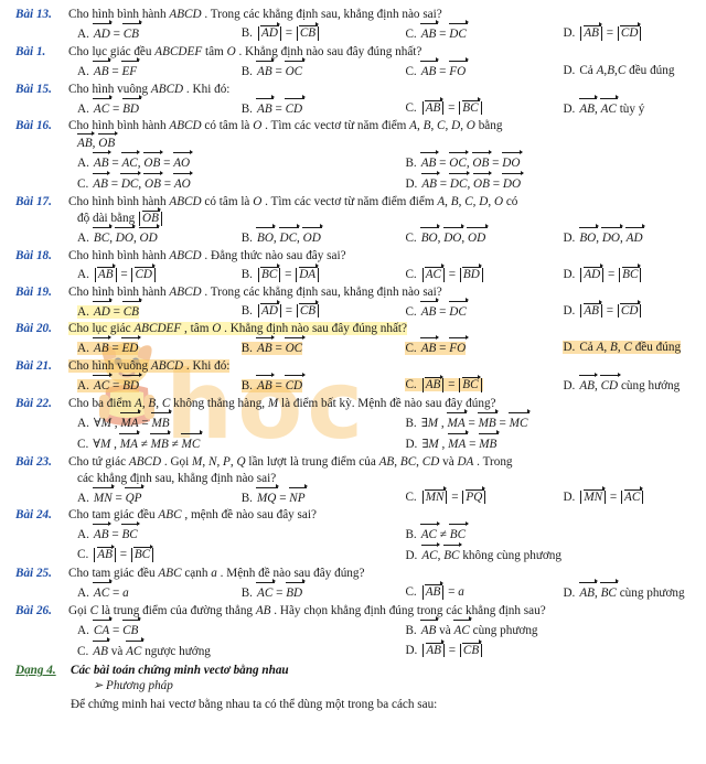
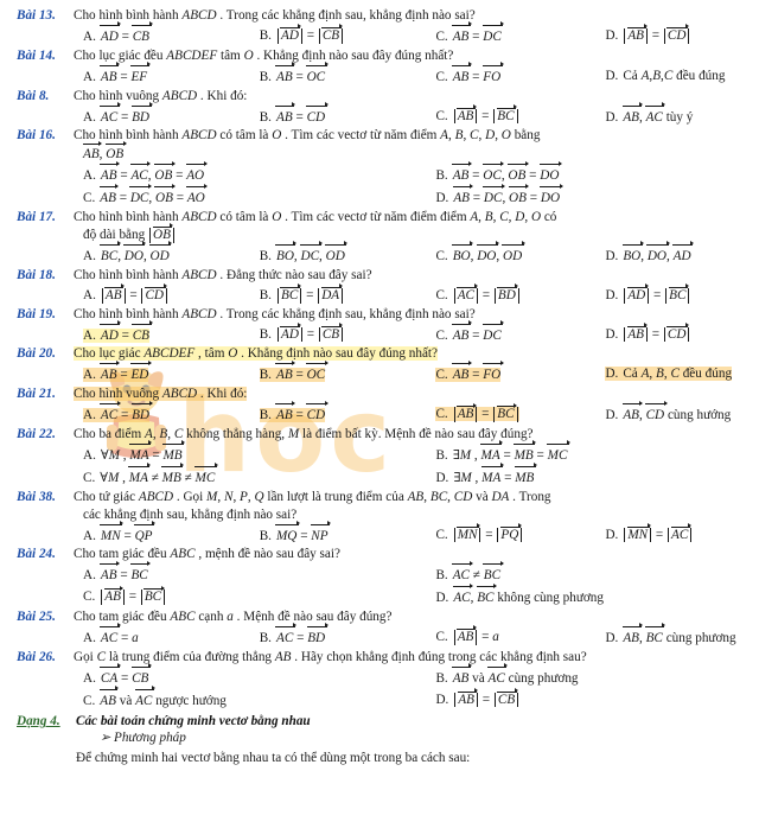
  hoc
  Bài 13.
  Cho hình bình hành ABCD . Trong các khẳng định sau, khẳng định nào sai?
  A. AD = CB
  B. AD = CB
  C. AB = DC
  D. AB = CD
- Bài 1.
+ Bài 14.
  Cho lục giác đều ABCDEF tâm O . Khẳng định nào sau đây đúng nhất?
  A. AB = EF
  B. AB = OC
  C. AB = FO
  D. Cả A,B,C đều đúng
- Bài 15.
+ Bài 8.
  Cho hình vuông ABCD . Khi đó:
  A. AC = BD
  B. AB = CD
  C. AB = BC
  D. AB, AC tùy ý
  Bài 16.
  Cho hình bình hành ABCD có tâm là O . Tìm các vectơ từ năm điểm A, B, C, D, O bằng
  AB, OB
  A. AB = AC, OB = AO
  B. AB = OC, OB = DO
  C. AB = DC, OB = AO
  D. AB = DC, OB = DO
  Bài 17.
  Cho hình bình hành ABCD có tâm là O . Tìm các vectơ từ năm điểm điểm A, B, C, D, O có
  độ dài bằng OB
  A. BC, DO, OD
  B. BO, DC, OD
  C. BO, DO, OD
  D. BO, DO, AD
  Bài 18.
  Cho hình bình hành ABCD . Đẳng thức nào sau đây sai?
  A. AB = CD
  B. BC = DA
  C. AC = BD
  D. AD = BC
  Bài 19.
  Cho hình bình hành ABCD . Trong các khẳng định sau, khẳng định nào sai?
  A. AD = CB
  B. AD = CB
  C. AB = DC
  D. AB = CD
  Bài 20.
  Cho lục giác ABCDEF , tâm O . Khẳng định nào sau đây đúng nhất?
  A. AB = ED
  B. AB = OC
  C. AB = FO
  D. Cả A, B, C đều đúng
  Bài 21.
  Cho hình vuông ABCD . Khi đó:
  A. AC = BD
  B. AB = CD
  C. AB = BC
  D. AB, CD cùng hướng
  Bài 22.
  Cho ba điểm A, B, C không thẳng hàng, M là điểm bất kỳ. Mệnh đề nào sau đây đúng?
  A. ∀M , MA = MB
  B. ∃M , MA = MB = MC
  C. ∀M , MA ≠ MB ≠ MC
  D. ∃M , MA = MB
- Bài 23.
+ Bài 38.
  Cho tứ giác ABCD . Gọi M, N, P, Q lần lượt là trung điểm của AB, BC, CD và DA . Trong
  các khẳng định sau, khẳng định nào sai?
  A. MN = QP
  B. MQ = NP
  C. MN = PQ
  D. MN = AC
  Bài 24.
  Cho tam giác đều ABC , mệnh đề nào sau đây sai?
  A. AB = BC
  B. AC ≠ BC
  C. AB = BC
  D. AC, BC không cùng phương
  Bài 25.
  Cho tam giác đều ABC cạnh a . Mệnh đề nào sau đây đúng?
  A. AC = a
  B. AC = BD
  C. AB = a
  D. AB, BC cùng phương
  Bài 26.
  Gọi C là trung điểm của đường thẳng AB . Hãy chọn khẳng định đúng trong các khẳng định sau?
  A. CA = CB
  B. AB và AC cùng phương
  C. AB và AC ngược hướng
  D. AB = CB
  Dạng 4.
  Các bài toán chứng minh vectơ bằng nhau
  ➢ Phương pháp
  Để chứng minh hai vectơ bằng nhau ta có thể dùng một trong ba cách sau:
